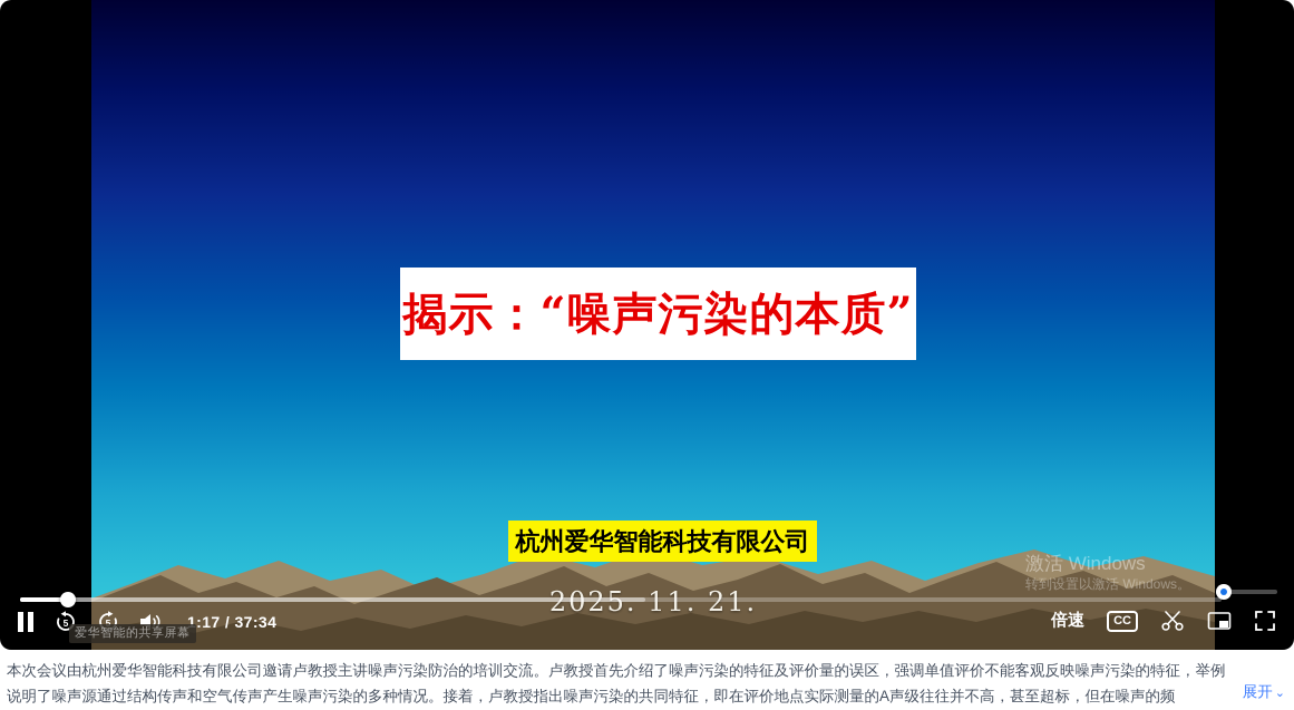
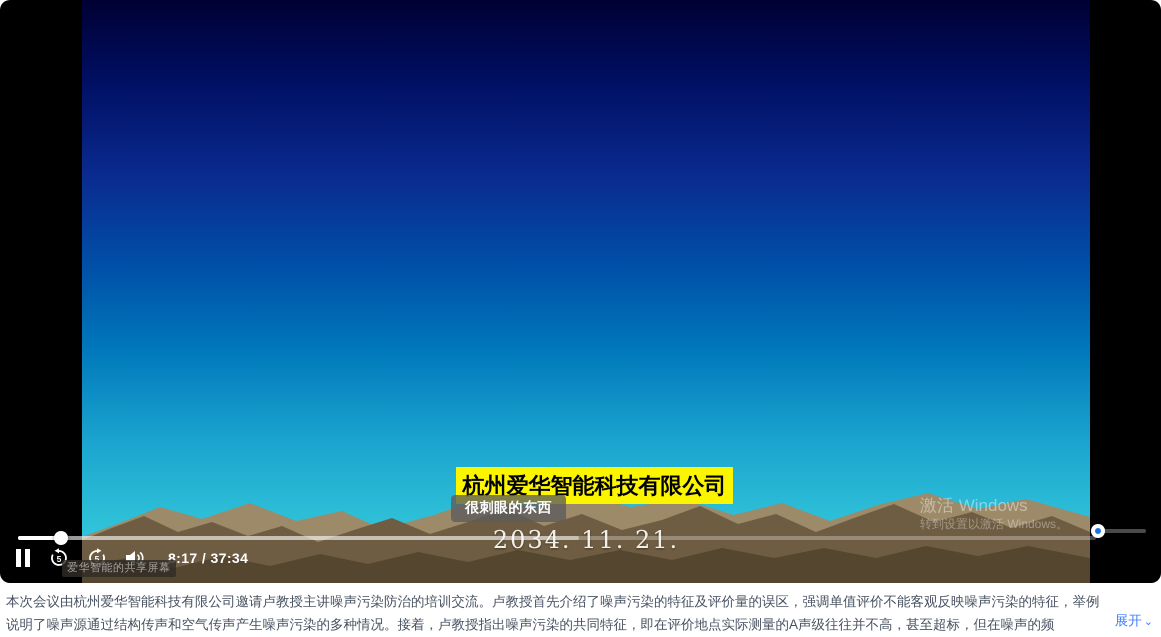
- 揭示：“噪声污染的本质”
  杭州爱华智能科技有限公司
- 2025. 11. 21.
+ 2034. 11. 21.
  激活 Windows
  转到设置以激活 Windows。
+ 很刺眼的东西
  5
  5
- 1:17 / 37:34
+ 8:17 / 37:34
- 倍速
- CC
  爱华智能的共享屏幕
  本次会议由杭州爱华智能科技有限公司邀请卢教授主讲噪声污染防治的培训交流。卢教授首先介绍了噪声污染的特征及评价量的误区，强调单值评价不能客观反映噪声污染的特征，举例
  说明了噪声源通过结构传声和空气传声产生噪声污染的多种情况。接着，卢教授指出噪声污染的共同特征，即在评价地点实际测量的A声级往往并不高，甚至超标，但在噪声的频
  展开 ⌄
